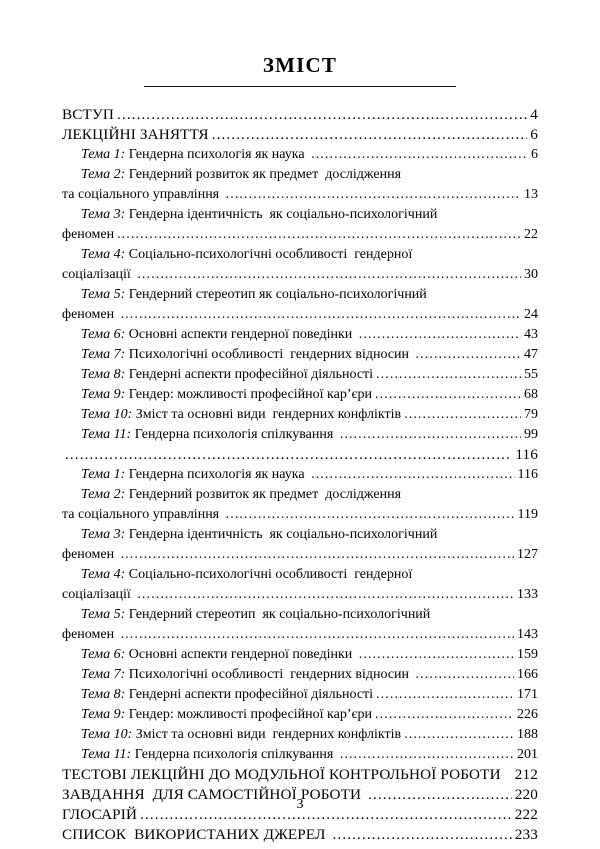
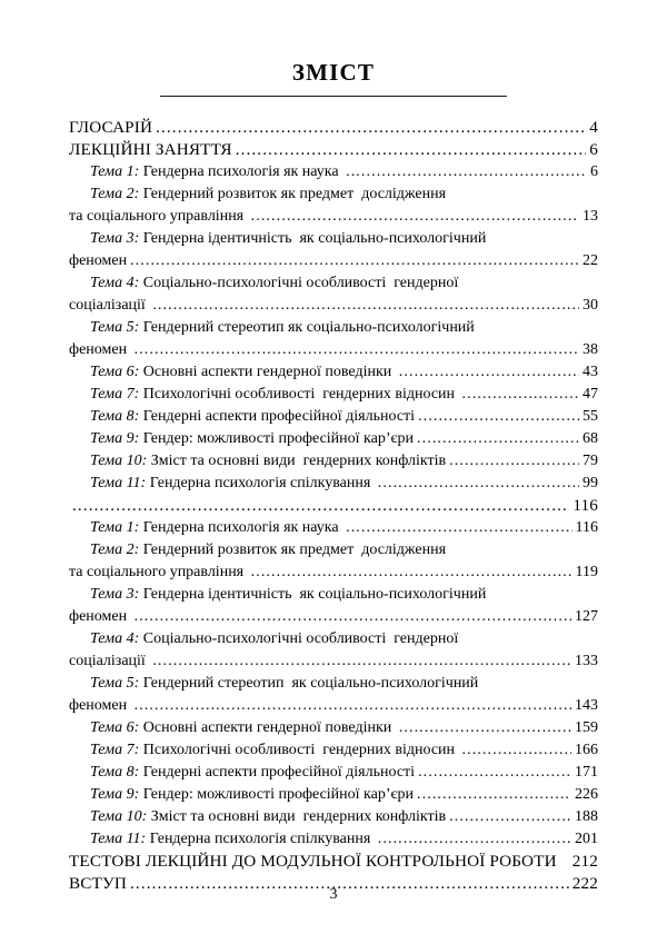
  ЗМІСТ
- ВСТУП
+ ГЛОСАРІЙ
  4
  ЛЕКЦІЙНІ ЗАНЯТТЯ
  6
  Тема 1: Гендерна психологія як наука
  6
  Тема 2: Гендерний розвиток як предмет дослідження
  та соціального управління
  13
  Тема 3: Гендерна ідентичність як соціально-психологічний
  феномен
  22
  Тема 4: Соціально-психологічні особливості гендерної
  соціалізації
  30
  Тема 5: Гендерний стереотип як соціально-психологічний
  феномен
- 24
+ 38
  Тема 6: Основні аспекти гендерної поведінки
  43
  Тема 7: Психологічні особливості гендерних відносин
  47
  Тема 8: Гендерні аспекти професійної діяльності
  55
  Тема 9: Гендер: можливості професійної кар’єри
  68
  Тема 10: Зміст та основні види гендерних конфліктів
  79
  Тема 11: Гендерна психологія спілкування
  99
  116
  Тема 1: Гендерна психологія як наука
  116
  Тема 2: Гендерний розвиток як предмет дослідження
  та соціального управління
  119
  Тема 3: Гендерна ідентичність як соціально-психологічний
  феномен
  127
  Тема 4: Соціально-психологічні особливості гендерної
  соціалізації
  133
  Тема 5: Гендерний стереотип як соціально-психологічний
  феномен
  143
  Тема 6: Основні аспекти гендерної поведінки
  159
  Тема 7: Психологічні особливості гендерних відносин
  166
  Тема 8: Гендерні аспекти професійної діяльності
  171
  Тема 9: Гендер: можливості професійної кар’єри
  226
  Тема 10: Зміст та основні види гендерних конфліктів
  188
  Тема 11: Гендерна психологія спілкування
  201
  ТЕСТОВІ ЛЕКЦІЙНІ ДО МОДУЛЬНОЇ КОНТРОЛЬНОЇ РОБОТИ
  212
- ЗАВДАННЯ ДЛЯ САМОСТІЙНОЇ РОБОТИ
- 220
- ГЛОСАРІЙ
+ ВСТУП
  222
- СПИСОК ВИКОРИСТАНИХ ДЖЕРЕЛ
- 233
  3
